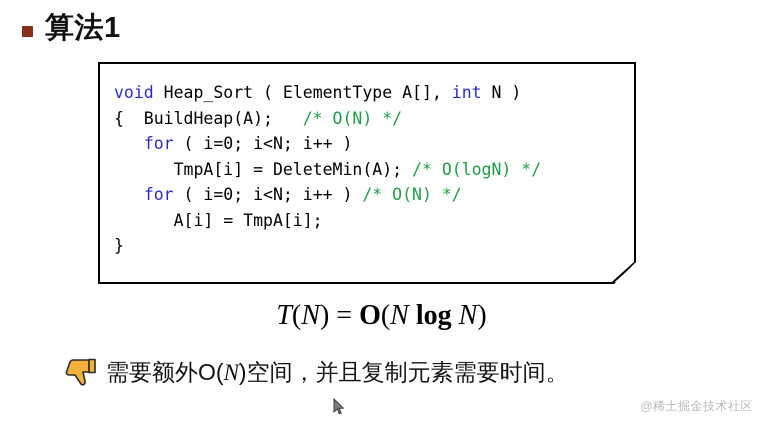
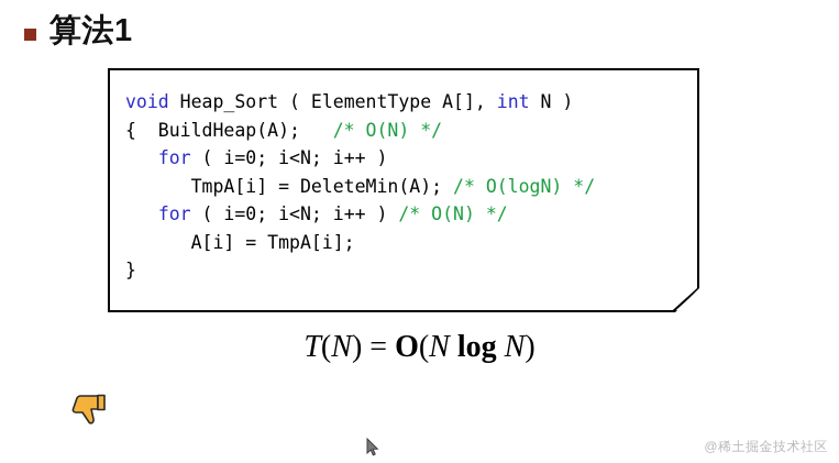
  算法1
  void Heap_Sort ( ElementType A[], int N )
  { BuildHeap(A); /* O(N) */ for ( i=0; i<N; i++ )
  TmpA[i] = DeleteMin(A); /* O(logN) */ for ( i=0; i<N; i++ ) /* O(N) */
  A[i] = TmpA[i];
  }
  T(N) = O(N log N)
- 需要额外O(N)空间，并且复制元素需要时间。
  @稀土掘金技术社区
